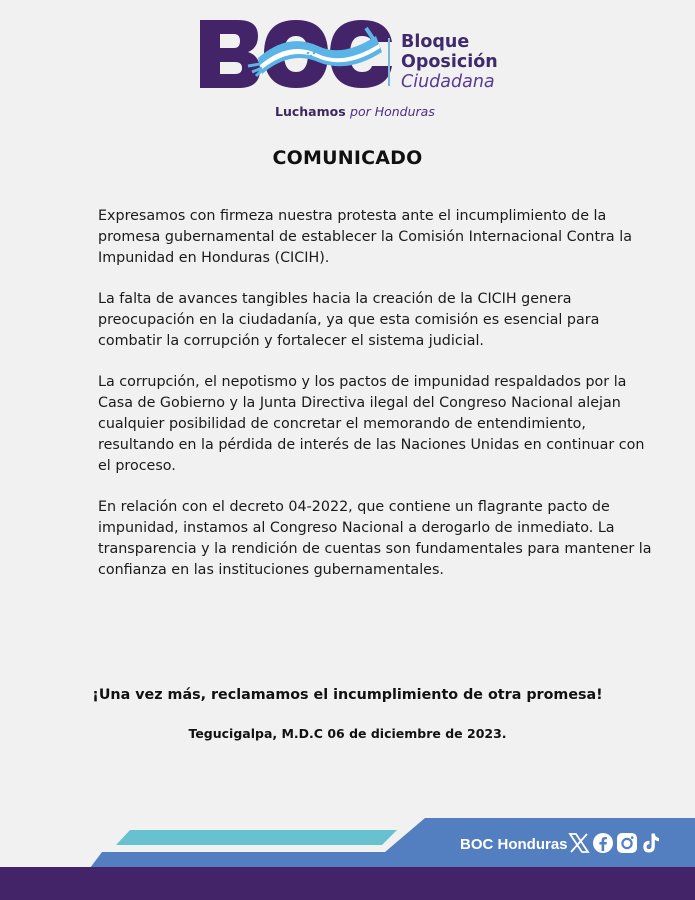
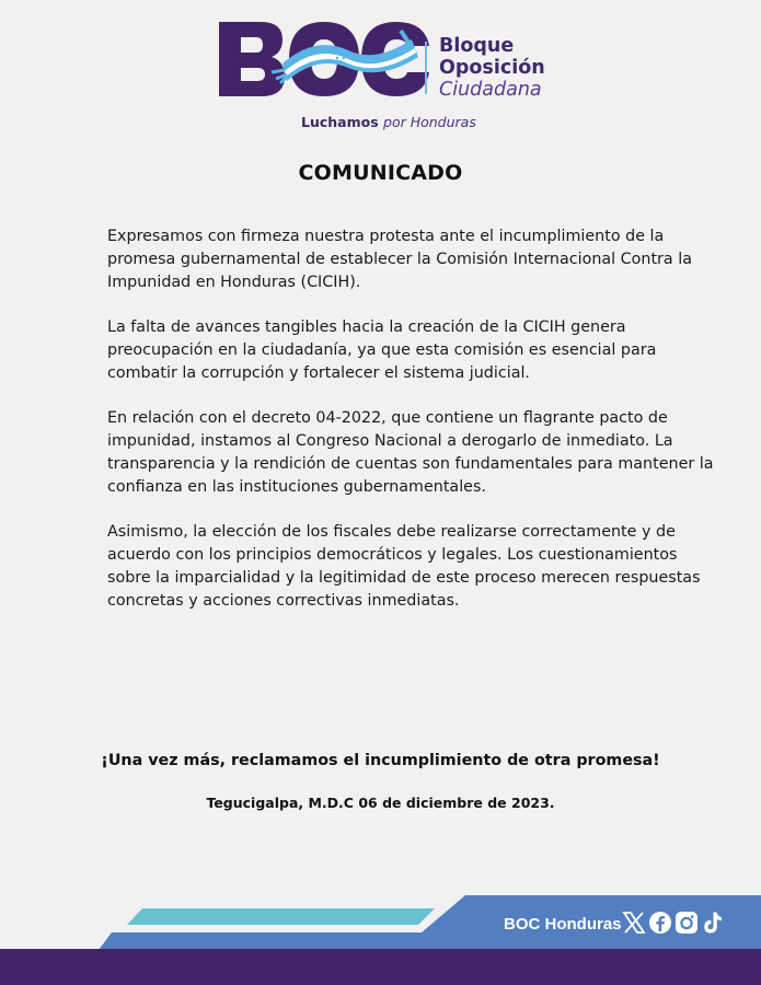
  Bloque
  Oposición
  Ciudadana
  Luchamos por Honduras
  COMUNICADO
  Expresamos con firmeza nuestra protesta ante el incumplimiento de la promesa gubernamental de establecer la Comisión Internacional Contra la Impunidad en Honduras (CICIH).
  La falta de avances tangibles hacia la creación de la CICIH genera preocupación en la ciudadanía, ya que esta comisión es esencial para combatir la corrupción y fortalecer el sistema judicial.
- La corrupción, el nepotismo y los pactos de impunidad respaldados por la Casa de Gobierno y la Junta Directiva ilegal del Congreso Nacional alejan cualquier posibilidad de concretar el memorando de entendimiento, resultando en la pérdida de interés de las Naciones Unidas en continuar con el proceso.
  En relación con el decreto 04-2022, que contiene un flagrante pacto de impunidad, instamos al Congreso Nacional a derogarlo de inmediato. La transparencia y la rendición de cuentas son fundamentales para mantener la confianza en las instituciones gubernamentales.
+ Asimismo, la elección de los fiscales debe realizarse correctamente y de acuerdo con los principios democráticos y legales. Los cuestionamientos sobre la imparcialidad y la legitimidad de este proceso merecen respuestas concretas y acciones correctivas inmediatas.
  ¡Una vez más, reclamamos el incumplimiento de otra promesa!
  Tegucigalpa, M.D.C 06 de diciembre de 2023.
  BOC Honduras
